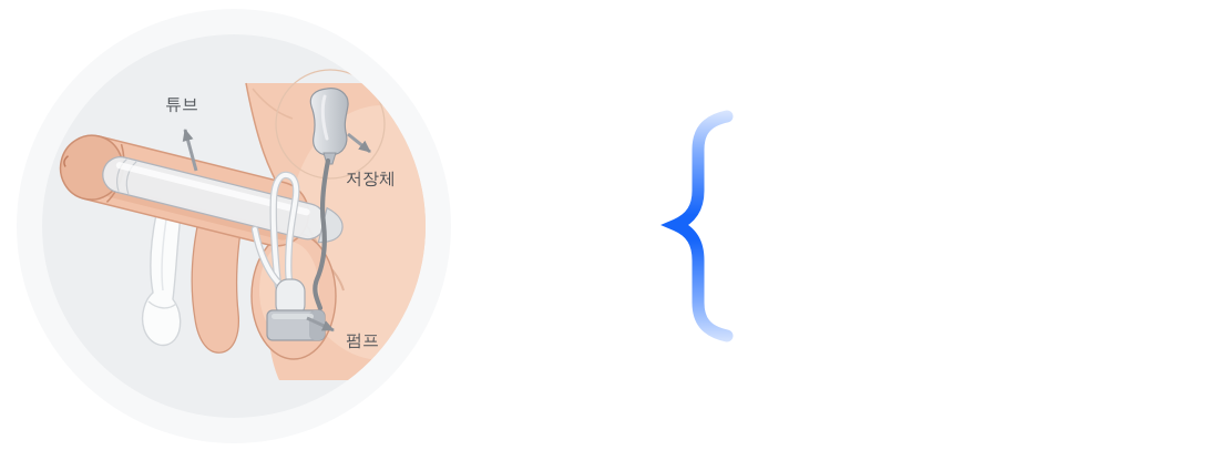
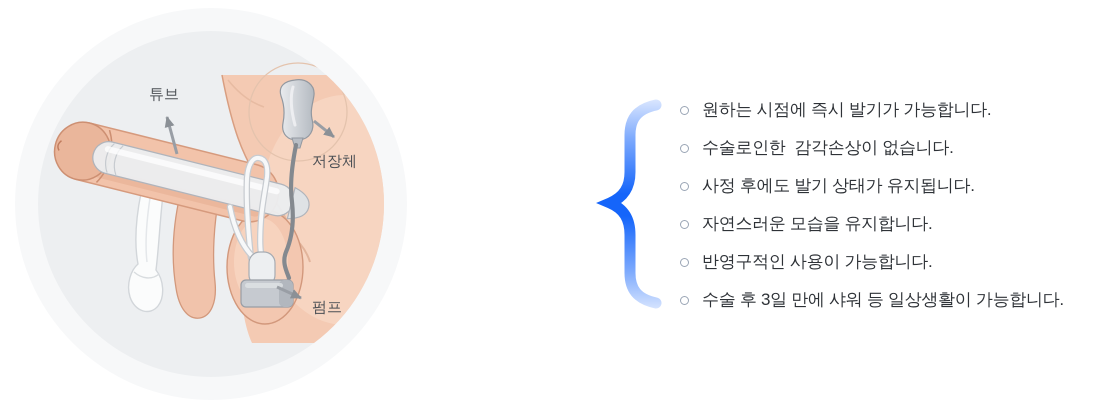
  튜브
  저장체
  펌프
+ 원하는 시점에 즉시 발기가 가능합니다.
+ 수술로인한 감각손상이 없습니다.
+ 사정 후에도 발기 상태가 유지됩니다.
+ 자연스러운 모습을 유지합니다.
+ 반영구적인 사용이 가능합니다.
+ 수술 후 3일 만에 샤워 등 일상생활이 가능합니다.
